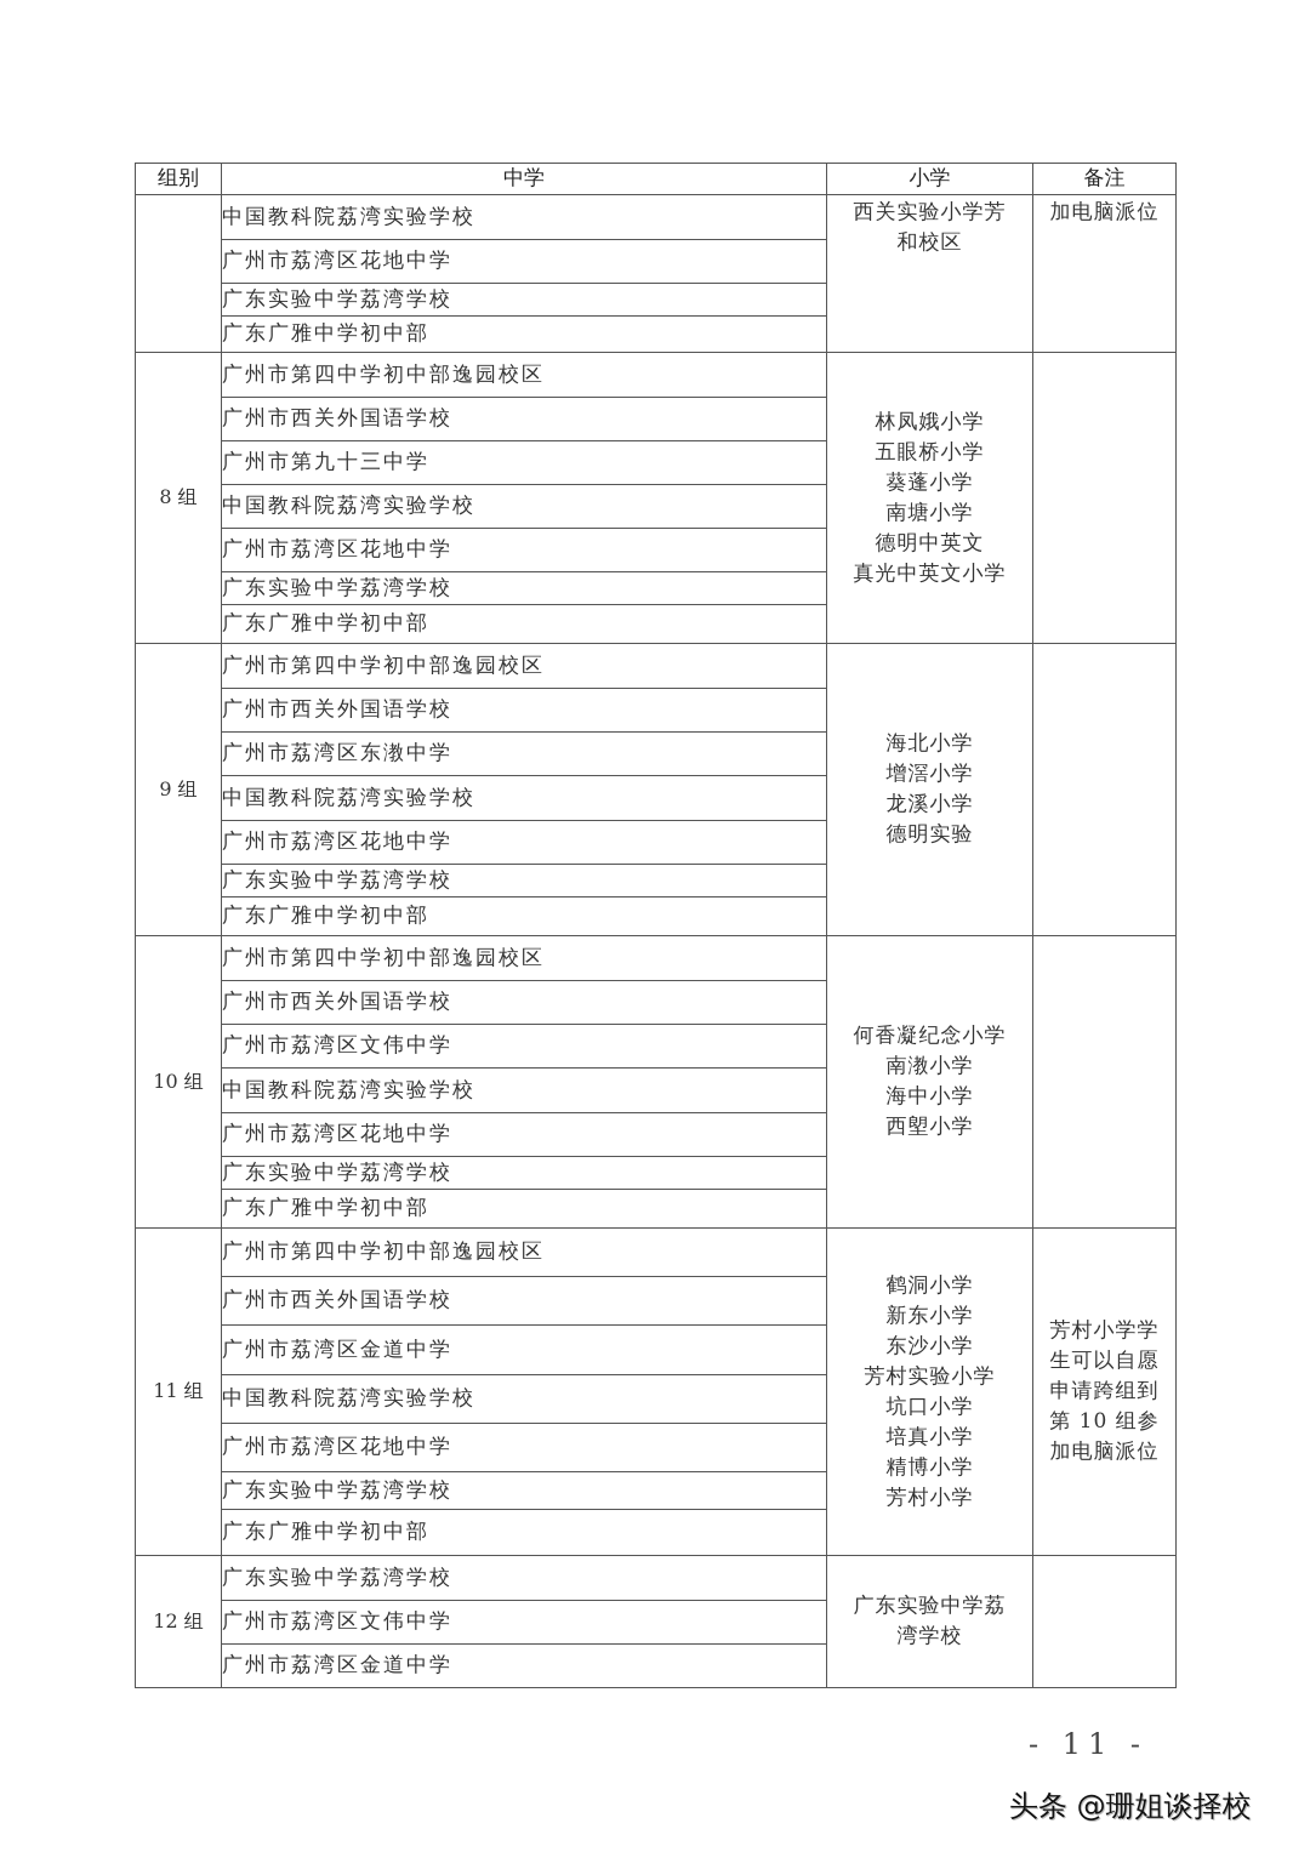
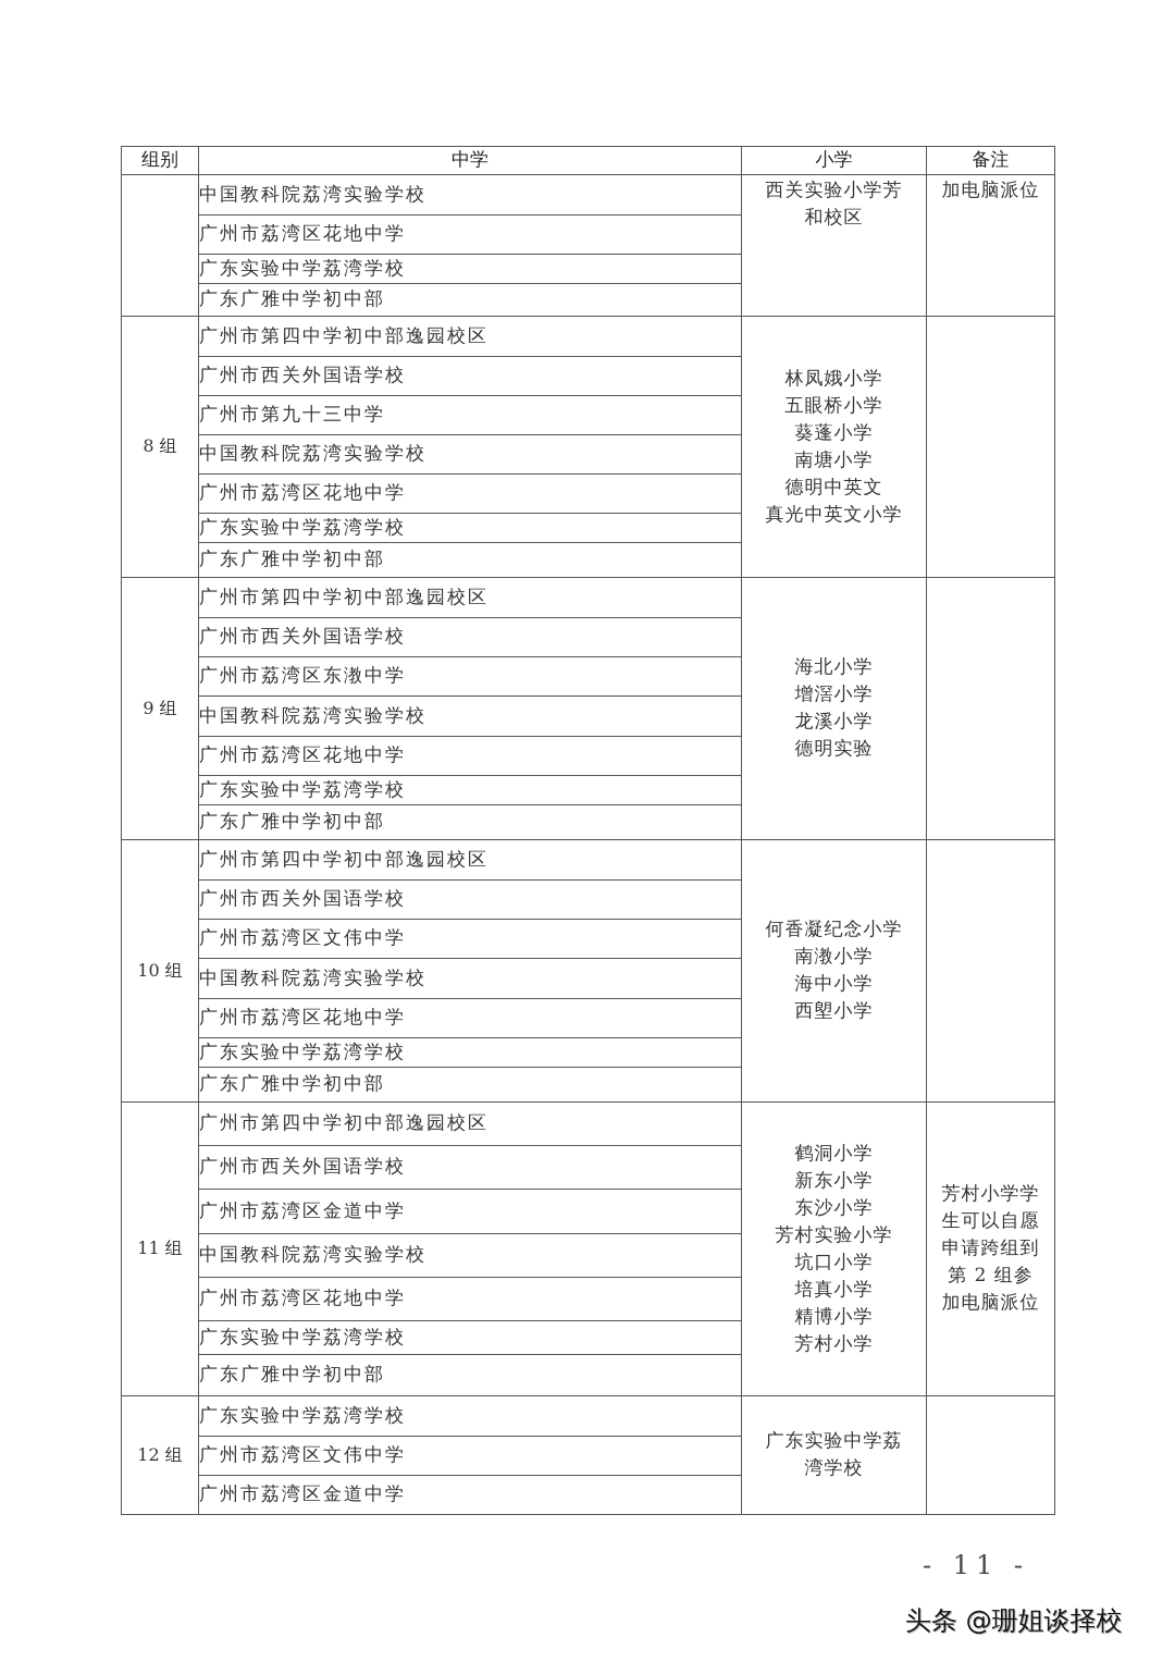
  组别	中学	小学	备注
  	中国教科院荔湾实验学校	西关实验小学芳和校区	加电脑派位
  广州市荔湾区花地中学
  广东实验中学荔湾学校
  广东广雅中学初中部
  8 组	广州市第四中学初中部逸园校区	林凤娥小学五眼桥小学葵蓬小学南塘小学德明中英文真光中英文小学
  广州市西关外国语学校
  广州市第九十三中学
  中国教科院荔湾实验学校
  广州市荔湾区花地中学
  广东实验中学荔湾学校
  广东广雅中学初中部
  9 组	广州市第四中学初中部逸园校区	海北小学增滘小学龙溪小学德明实验
  广州市西关外国语学校
  广州市荔湾区东漖中学
  中国教科院荔湾实验学校
  广州市荔湾区花地中学
  广东实验中学荔湾学校
  广东广雅中学初中部
  10 组	广州市第四中学初中部逸园校区	何香凝纪念小学南漖小学海中小学西塱小学
  广州市西关外国语学校
  广州市荔湾区文伟中学
  中国教科院荔湾实验学校
  广州市荔湾区花地中学
  广东实验中学荔湾学校
  广东广雅中学初中部
- 11 组	广州市第四中学初中部逸园校区	鹤洞小学新东小学东沙小学芳村实验小学坑口小学培真小学精博小学芳村小学	芳村小学学生可以自愿申请跨组到第 10 组参加电脑派位
+ 11 组	广州市第四中学初中部逸园校区	鹤洞小学新东小学东沙小学芳村实验小学坑口小学培真小学精博小学芳村小学	芳村小学学生可以自愿申请跨组到第 2 组参加电脑派位
  广州市西关外国语学校
  广州市荔湾区金道中学
  中国教科院荔湾实验学校
  广州市荔湾区花地中学
  广东实验中学荔湾学校
  广东广雅中学初中部
  12 组	广东实验中学荔湾学校	广东实验中学荔湾学校
  广州市荔湾区文伟中学
  广州市荔湾区金道中学
  - 11 -
  头条 @珊姐谈择校
